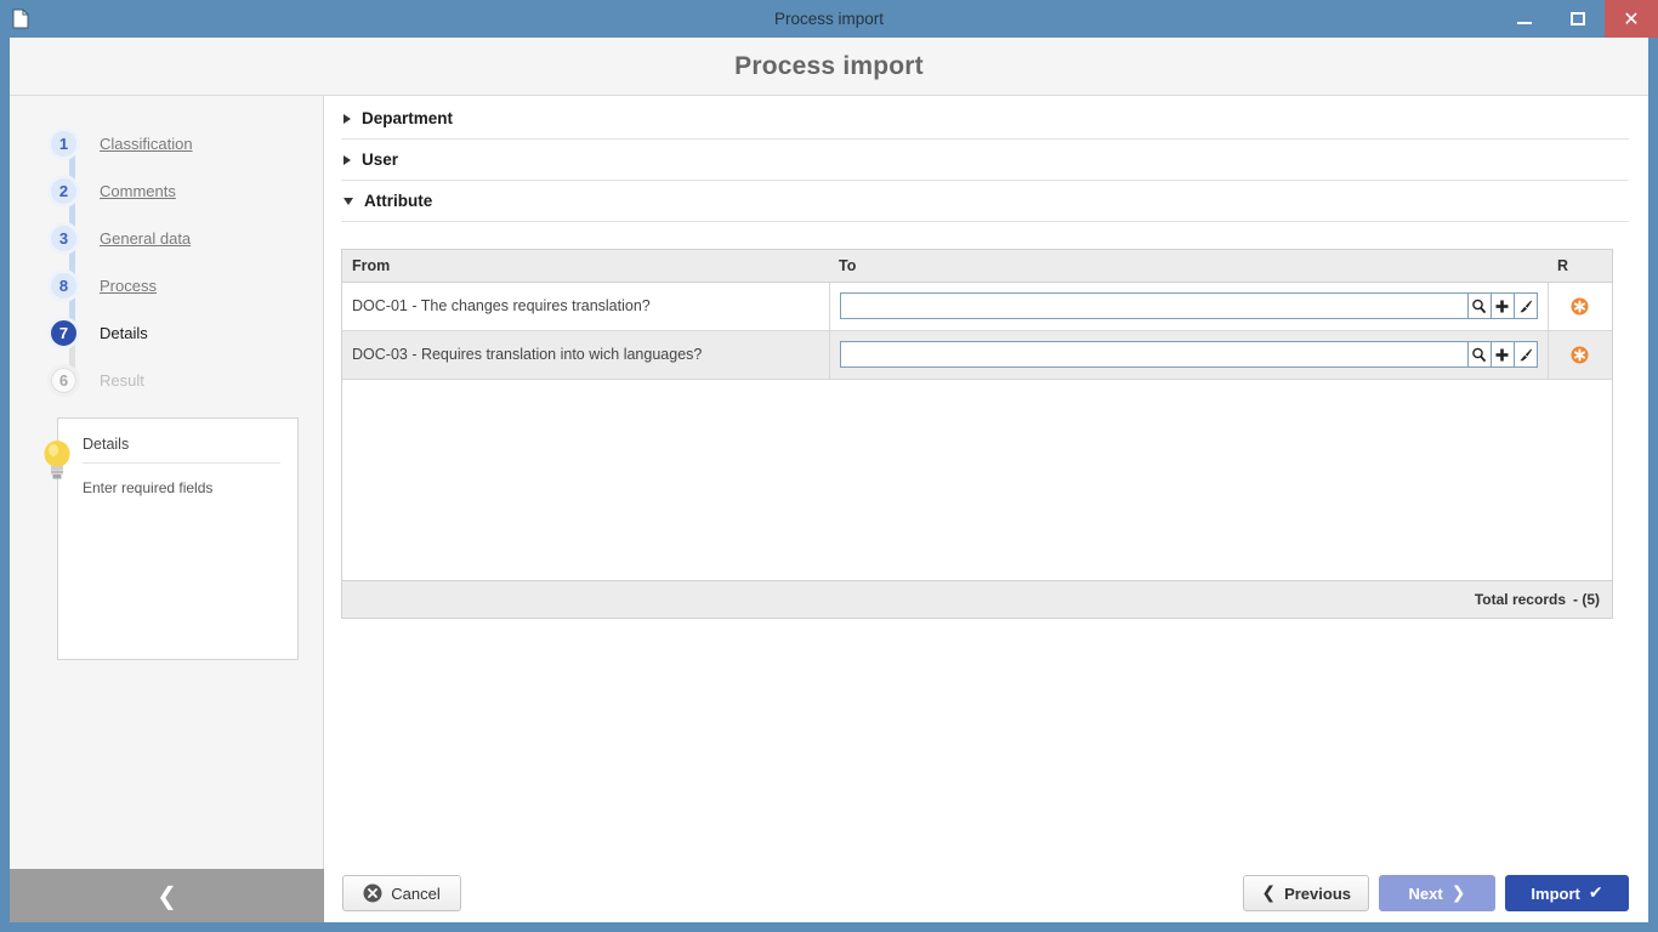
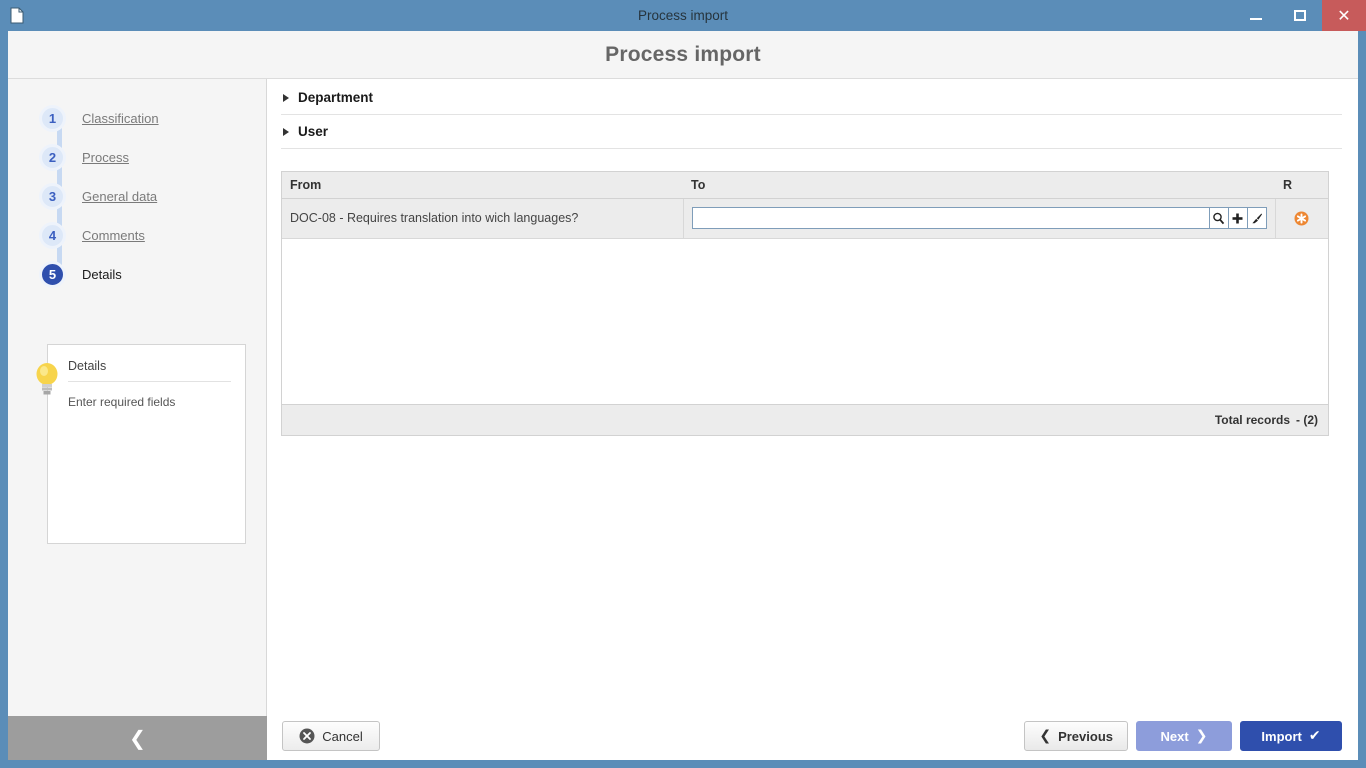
  Process import
  ✕
  Process import
  1
  Classification
  2
- Comments
+ Process
  3
  General data
- 8
+ 4
- Process
+ Comments
- 7
+ 5
  Details
- 6
- Result
  Details
  Enter required fields
  ❮
  Department
  User
- Attribute
  From	To	R
- DOC-01 - The changes requires translation?
- DOC-03 - Requires translation into wich languages?
+ DOC-08 - Requires translation into wich languages?
  Total records
- - (5)
+ - (2)
  Cancel
  ❮
  Previous
  Next
  ❯
  Import
  ✔
